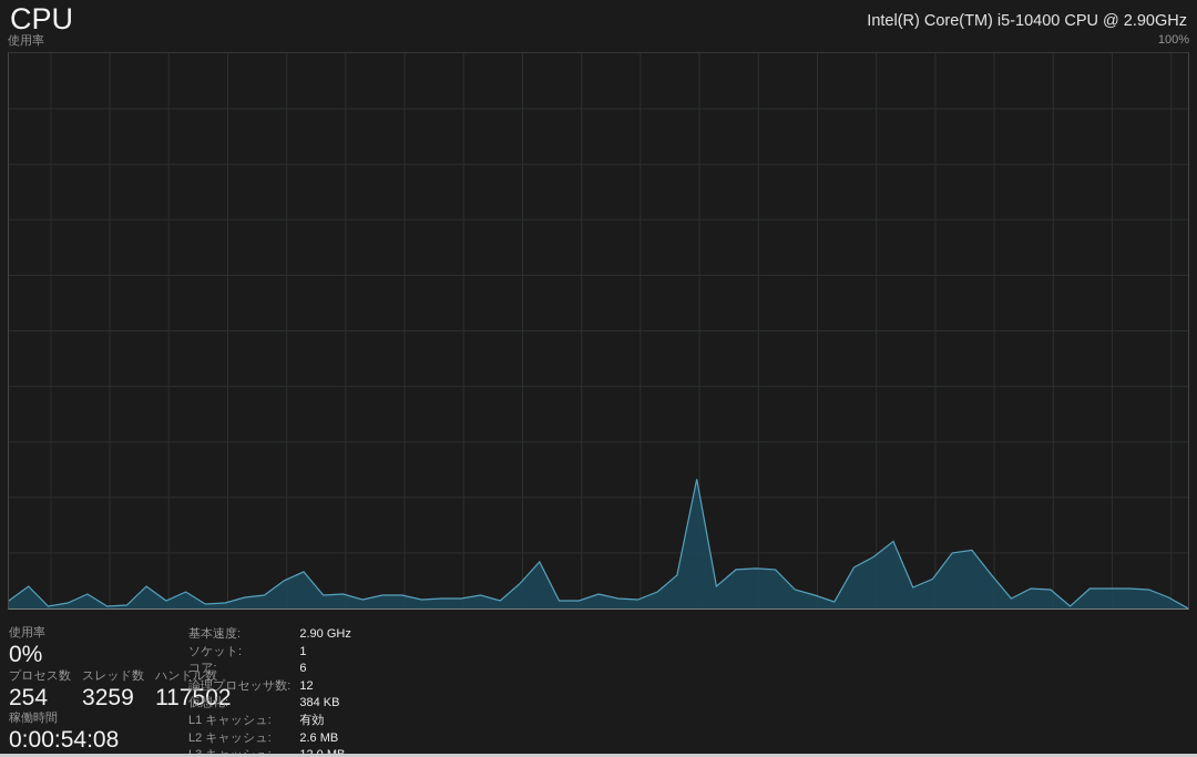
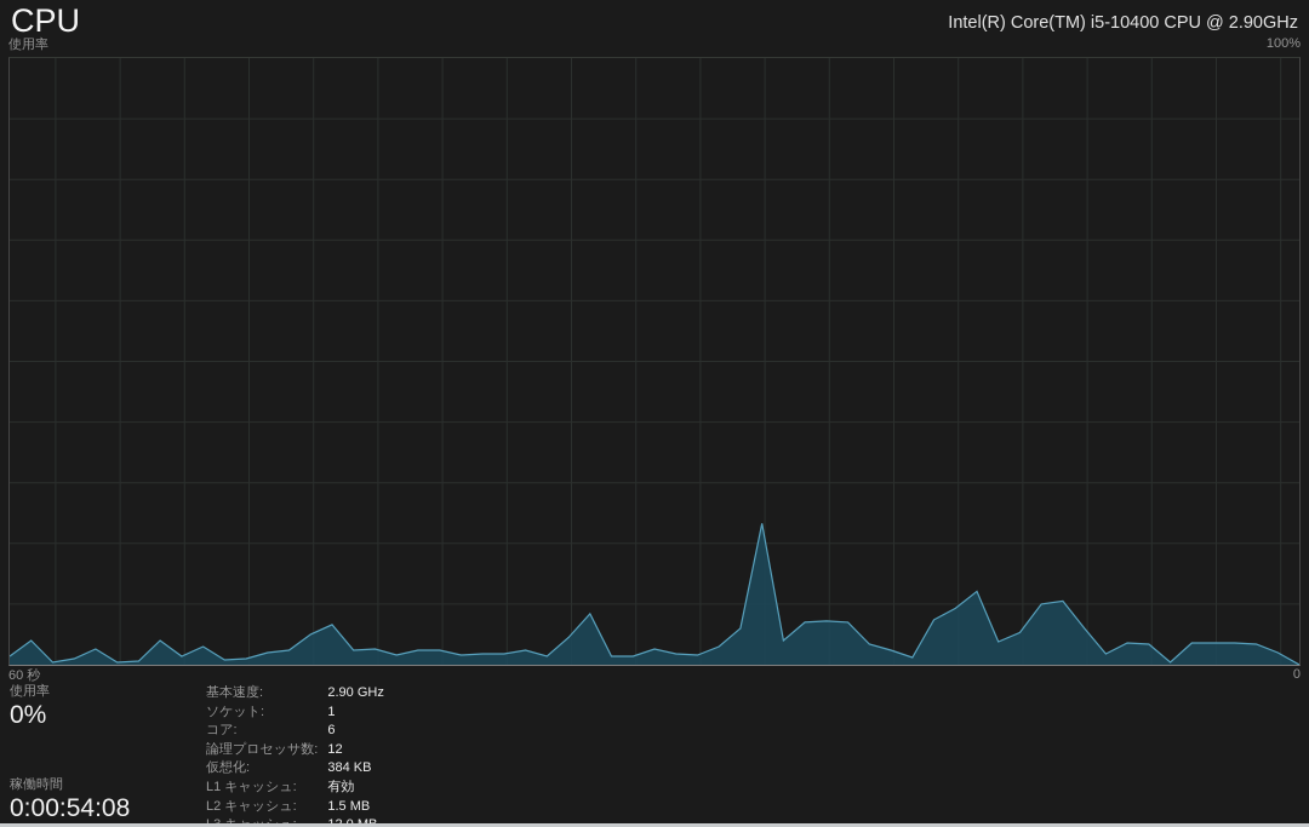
  CPU
  Intel(R) Core(TM) i5-10400 CPU @ 2.90GHz
  使用率
  100%
+ 60 秒
+ 0
  使用率
  0%
- プロセス数
- 254
- スレッド数
- 3259
- ハンドル数
- 117502
  稼働時間
  0:00:54:08
  基本速度:
  2.90 GHz
  ソケット:
  1
  コア:
  6
  論理プロセッサ数:
  12
  仮想化:
  384 KB
  L1 キャッシュ:
  有効
  L2 キャッシュ:
- 2.6 MB
+ 1.5 MB
